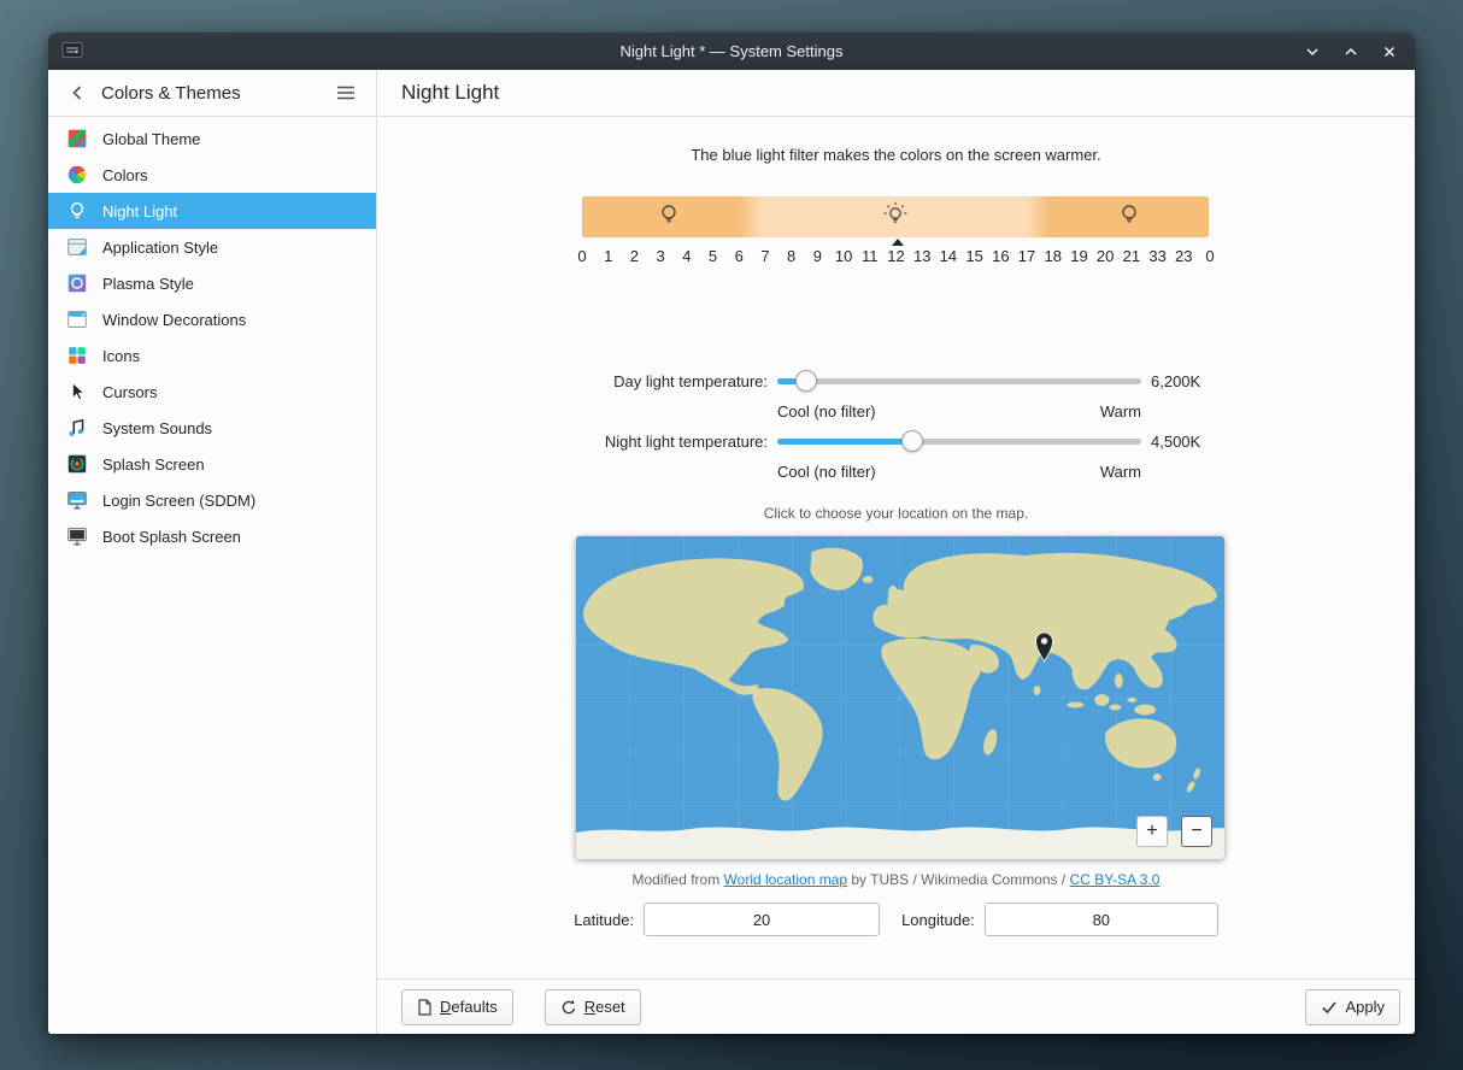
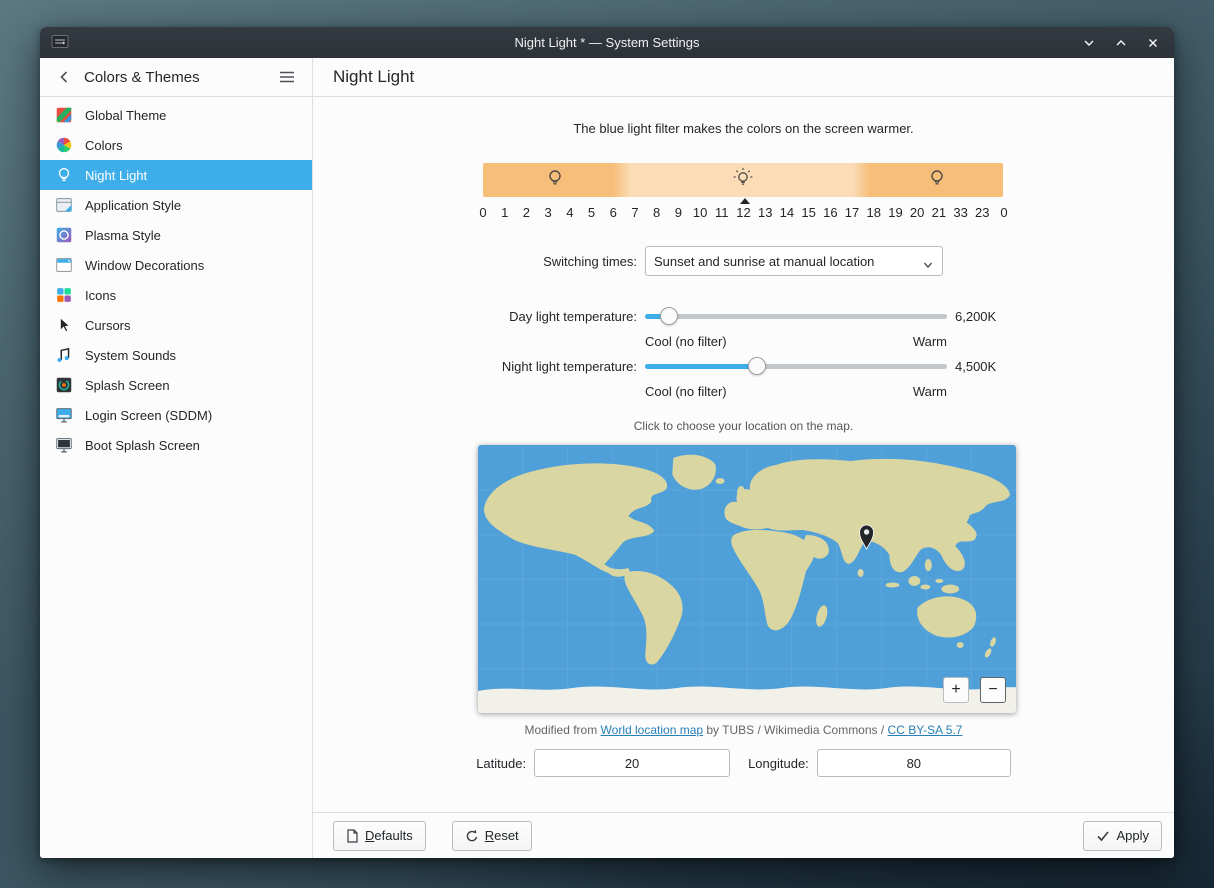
  Night Light * — System Settings
  Colors & Themes
  Global Theme
  Colors
  Night Light
  Application Style
  Plasma Style
  Window Decorations
  Icons
  Cursors
  System Sounds
  Splash Screen
  Login Screen (SDDM)
  Boot Splash Screen
  Night Light
  The blue light filter makes the colors on the screen warmer.
  0
  1
  2
  3
  4
  5
  6
  7
  8
  9
  10
  11
  12
  13
  14
  15
  16
  17
  18
  19
  20
  21
  33
  23
  0
+ Switching times:
+ Sunset and sunrise at manual location
  Day light temperature:
  6,200K
  Cool (no filter)
  Warm
  Night light temperature:
  4,500K
  Cool (no filter)
  Warm
  Click to choose your location on the map.
  +
  −
- Modified from World location map by TUBS / Wikimedia Commons / CC BY-SA 3.0
+ Modified from World location map by TUBS / Wikimedia Commons / CC BY-SA 5.7
  Latitude:
  20
  Longitude:
  80
  Defaults
  Reset
  Apply
